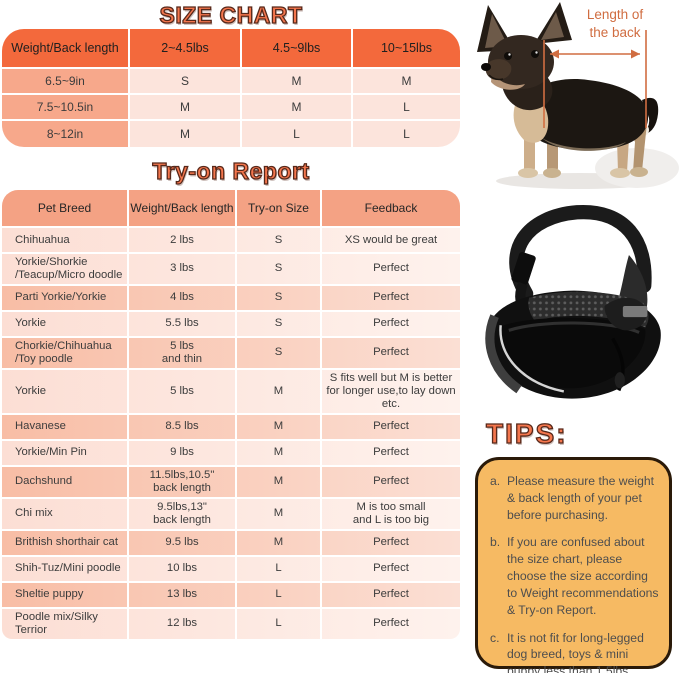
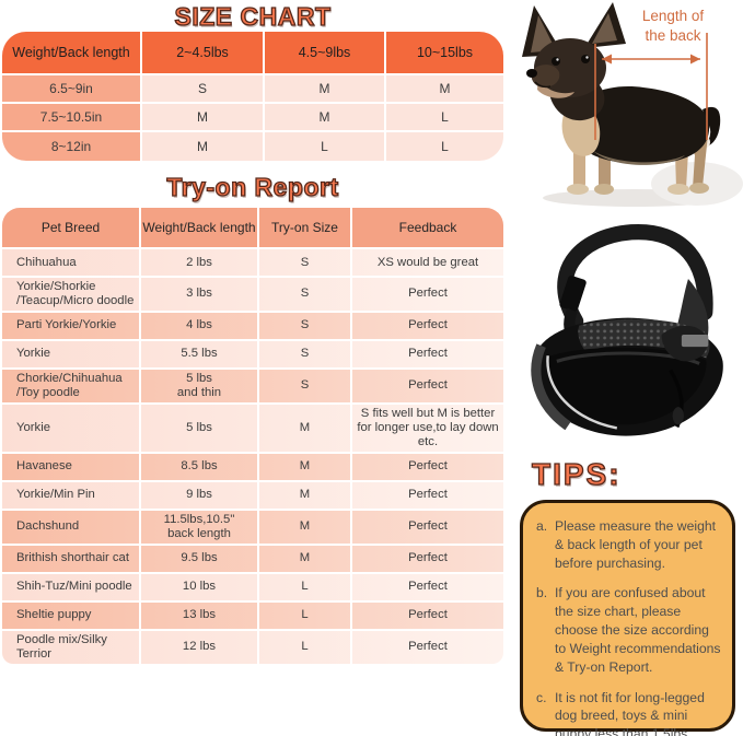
  SIZE CHART
  Weight/Back length	2~4.5lbs	4.5~9lbs	10~15lbs
  6.5~9in	S	M	M
  7.5~10.5in	M	M	L
  8~12in	M	L	L
  Try-on Report
  Pet Breed	Weight/Back length	Try-on Size	Feedback
  Chihuahua	2 lbs	S	XS would be great
  Yorkie/Shorkie /Teacup/Micro doodle	3 lbs	S	Perfect
  Parti Yorkie/Yorkie	4 lbs	S	Perfect
  Yorkie	5.5 lbs	S	Perfect
  Chorkie/Chihuahua /Toy poodle	5 lbs and thin	S	Perfect
  Yorkie	5 lbs	M	S fits well but M is better for longer use,to lay down etc.
  Havanese	8.5 lbs	M	Perfect
  Yorkie/Min Pin	9 lbs	M	Perfect
  Dachshund	11.5lbs,10.5" back length	M	Perfect
- Chi mix	9.5lbs,13" back length	M	M is too small and L is too big
  Brithish shorthair cat	9.5 lbs	M	Perfect
  Shih-Tuz/Mini poodle	10 lbs	L	Perfect
  Sheltie puppy	13 lbs	L	Perfect
  Poodle mix/Silky Terrior	12 lbs	L	Perfect
  Length of
  the back
  TIPS:
  a.
  Please measure the weight & back length of your pet before purchasing.
  b.
  If you are confused about the size chart, please choose the size according to Weight recommendations & Try-on Report.
  c.
  It is not fit for long-legged dog breed, toys & mini puppy less than 1.5lbs,
